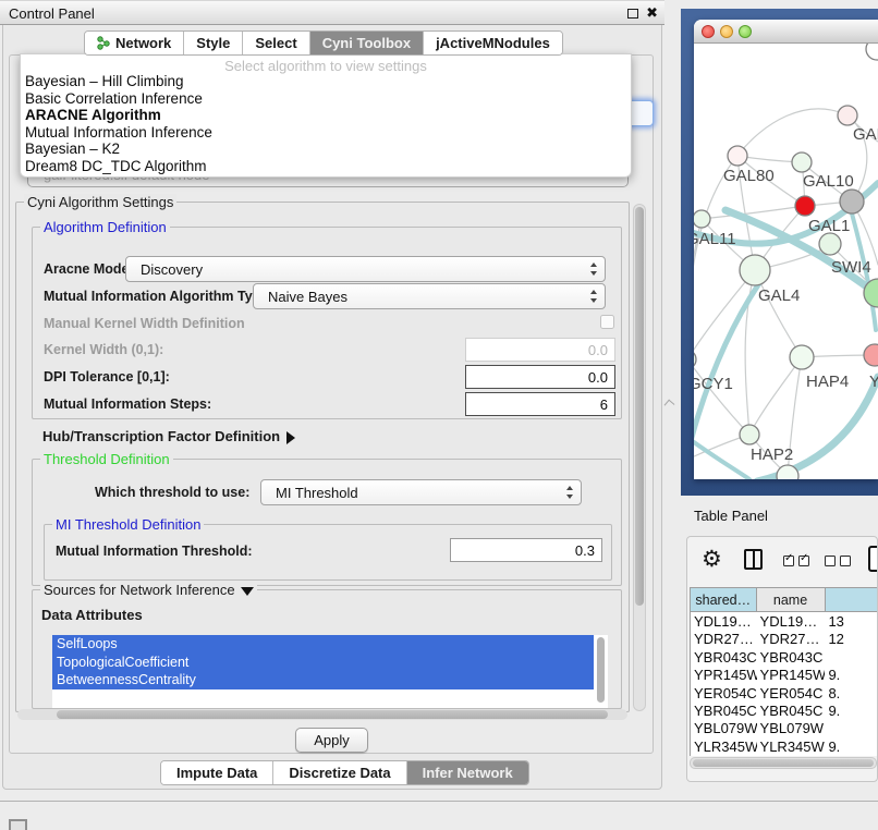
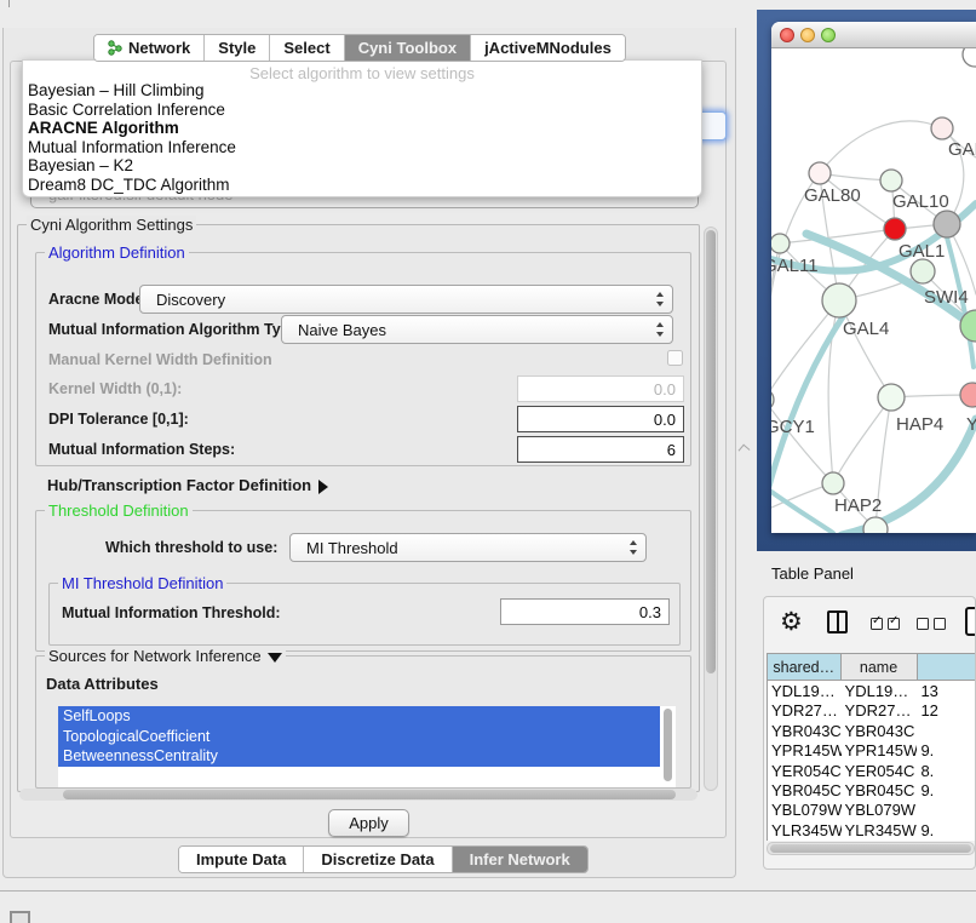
- Control Panel
- ✖
  Network
  Style
  Select
  Cyni Toolbox
  jActiveMNodules
  Select algorithm to view settings
  Bayesian – Hill Climbing
  Basic Correlation Inference
  ARACNE Algorithm
  Mutual Information Inference
  Bayesian – K2
  Dream8 DC_TDC Algorithm
  Cyni Algorithm Settings
  Algorithm Definition
  Aracne Mod
  Discovery
  Mutual Information Algorithm Ty
  Naive Bayes
  Manual Kernel Width Definition
  Kernel Width (0,1):
  0.0
  DPI Tolerance [0,1]:
  0.0
  Mutual Information Steps:
  6
  Hub/Transcription Factor Definition
  Threshold Definition
  Which threshold to use:
  MI Threshold
  MI Threshold Definition
  Mutual Information Threshold:
  0.3
  Sources for Network Inference
  Data Attributes
  SelfLoops
  TopologicalCoefficient
  BetweennessCentrality
  Apply
  Impute Data
  Discretize Data
  Infer Network
  GAL80
  GAL10
  GAL1
  AL11
  SWI4
  GAL4
  GCY1
  HAP4
  Y
  HAP2
  Table Panel
  ⚙
  ✓
  ✓
  shared…
  name
  YDL19…
  YDL19…
  13
  YDR27…
  YDR27…
  12
  YBR043C
  YBR043C
  YPR145W
  YPR145W
  9.
  YER054C
  YER054C
  8.
  YBR045C
  YBR045C
  9.
  YBL079W
  YBL079W
  YLR345W
  YLR345W
  9.
